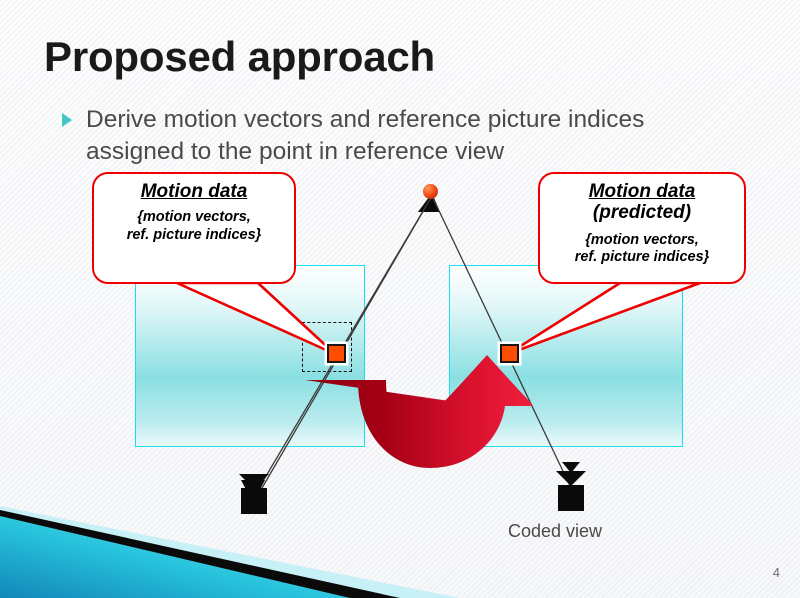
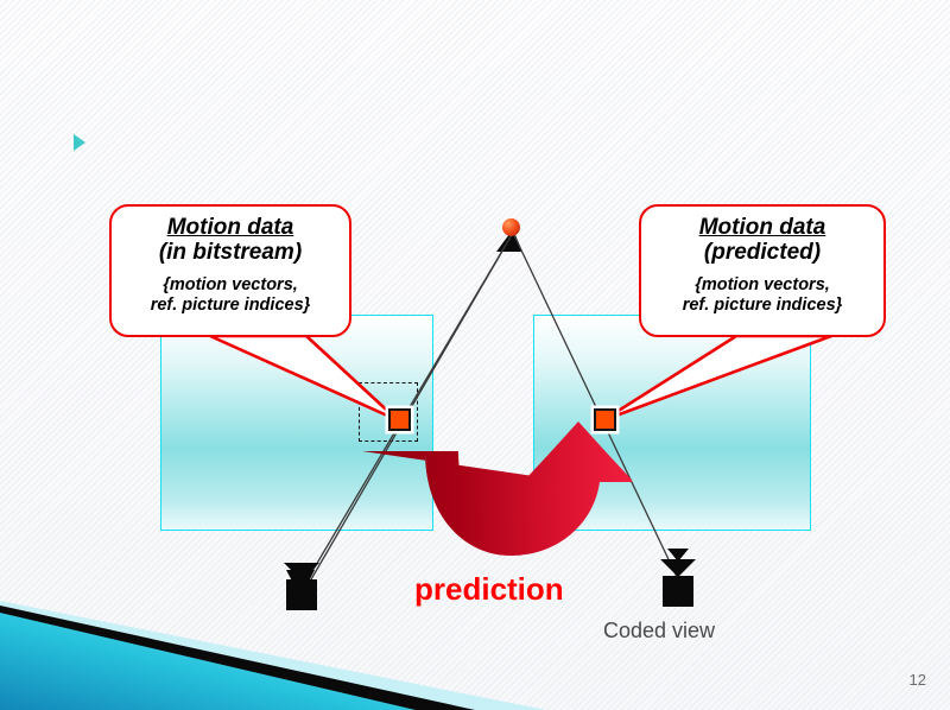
- Proposed approach
- Derive motion vectors and reference picture indices assigned to the point in reference view
  Coded view
+ prediction
  Motion data
+ (in bitstream)
  {motion vectors,
  ref. picture indices}
  Motion data
  (predicted)
  {motion vectors,
  ref. picture indices}
- 4
+ 12
